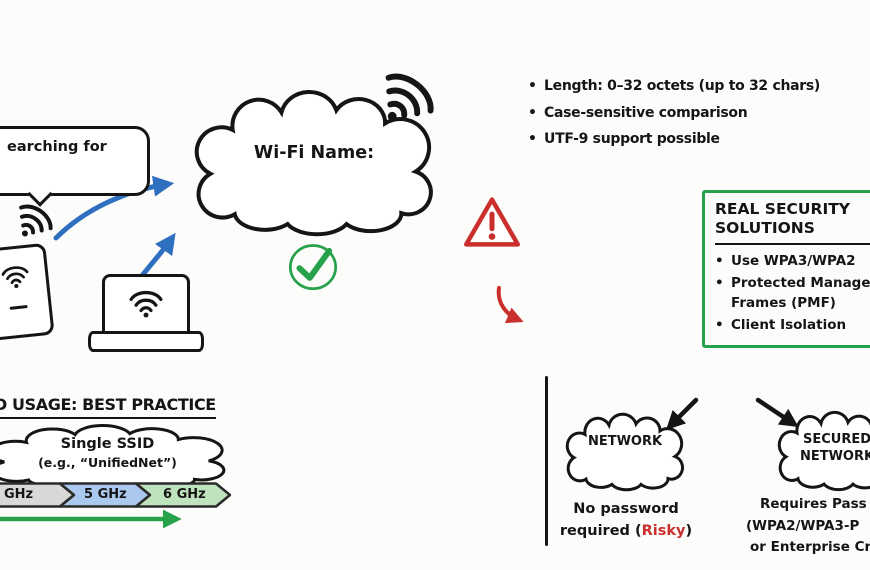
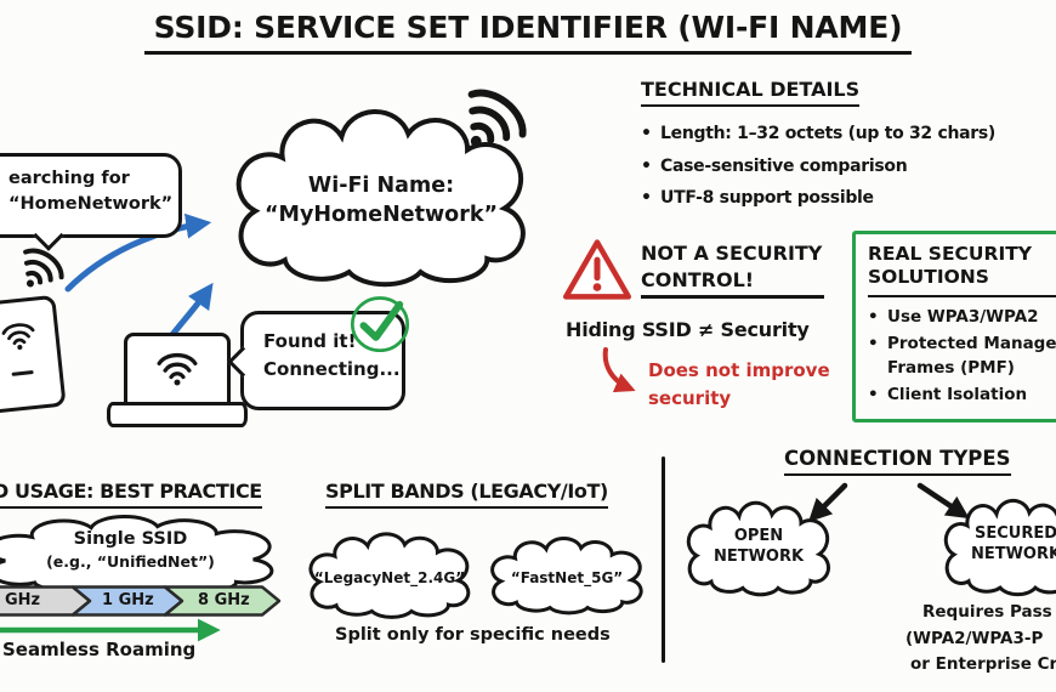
+ SSID: SERVICE SET IDENTIFIER (WI-FI NAME)
  earching for
+ “HomeNetwork”
  Wi-Fi Name:
+ “MyHomeNetwork”
+ Found it!
+ Connecting...
+ TECHNICAL DETAILS
- Length: 0–32 octets (up to 32 chars)
+ Length: 1–32 octets (up to 32 chars)
  Case-sensitive comparison
- UTF-9 support possible
+ UTF-8 support possible
+ NOT A SECURITY
+ CONTROL!
+ Hiding SSID ≠ Security
+ Does not improve
+ security
  REAL SECURITY
  SOLUTIONS
  Use WPA3/WPA2
  Protected Manage Frames (PMF)
  Client Isolation
  D USAGE: BEST PRACTICE
  Single SSID
  (e.g., “UnifiedNet”)
  GHz
- 5 GHz
+ 1 GHz
- 6 GHz
+ 8 GHz
+ Seamless Roaming
+ SPLIT BANDS (LEGACY/IoT)
+ “LegacyNet_2.4G”
+ “FastNet_5G”
+ Split only for specific needs
+ CONNECTION TYPES
+ OPEN
  NETWORK
  SECURED
  NETWORK
- No password
- required (Risky)
  Requires Pass
  (WPA2/WPA3-P
  or Enterprise Cr
